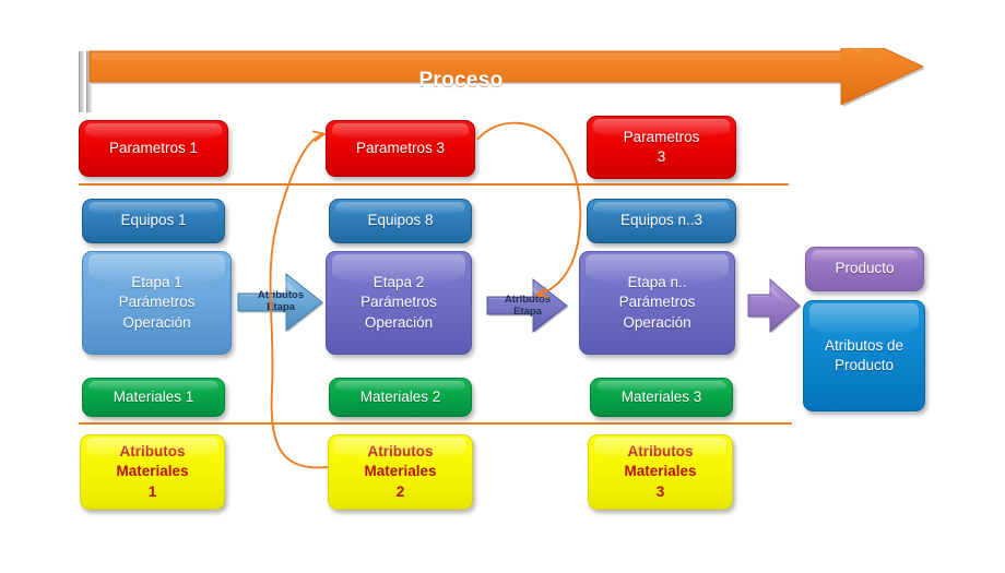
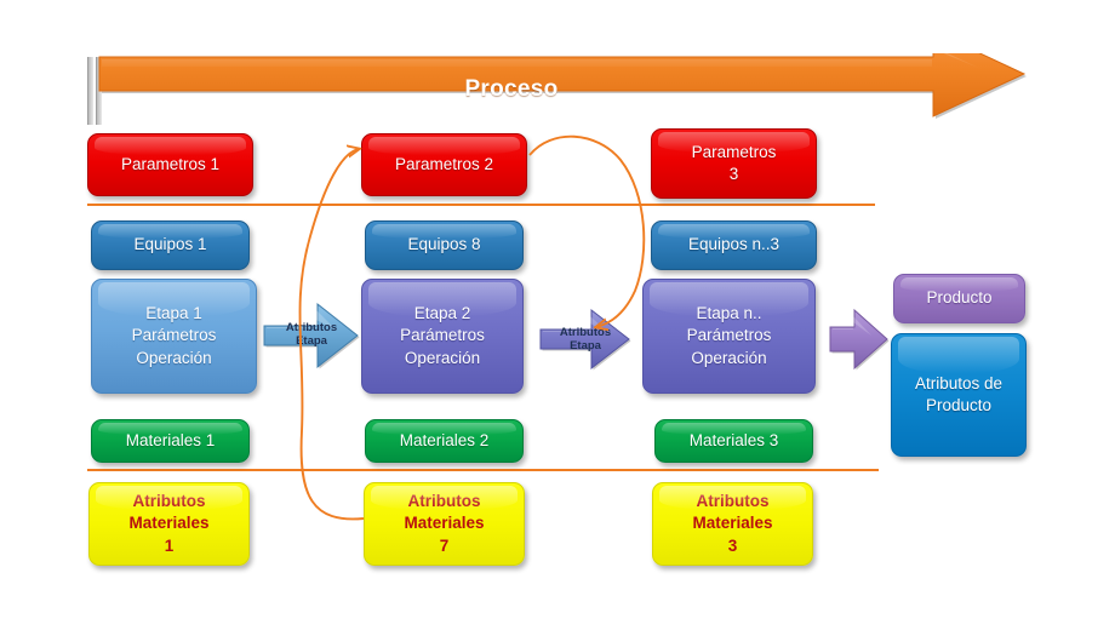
  Proceso
  Parametros 1
- Parametros 3
+ Parametros 2
  3
  Equipos 1
  Equipos 8
  Equipos n..3
  Parámetros
  Operación
  Parámetros
  Operación
  Parámetros
  Operación
  Atibutos
  tapa
  Atributos
  Etapa
  Materiales 1
  Materiales 2
  Materiales 3
  Materiales
  1
  Materiales
- 2
+ 7
  Materiales
  3
  Producto
  Atributos de
  Producto
